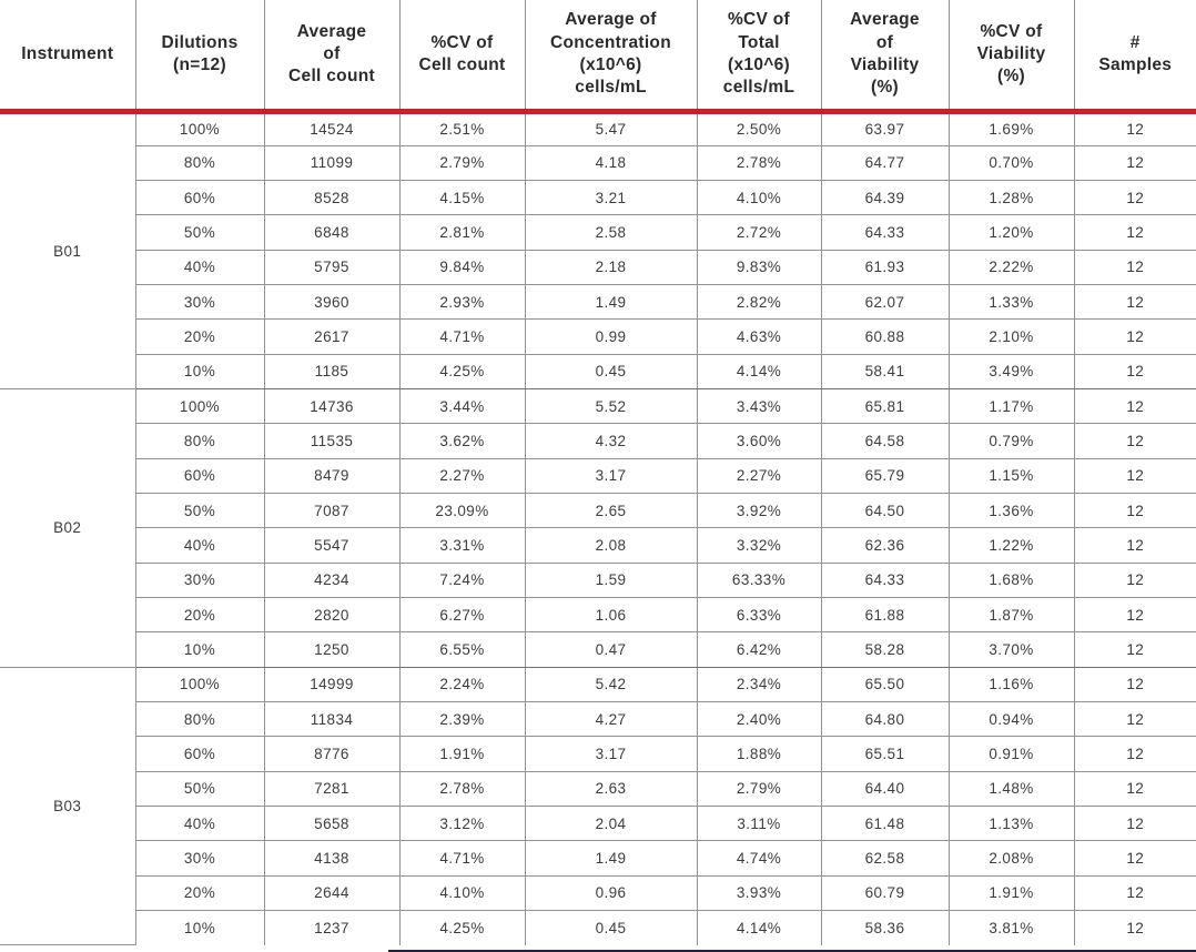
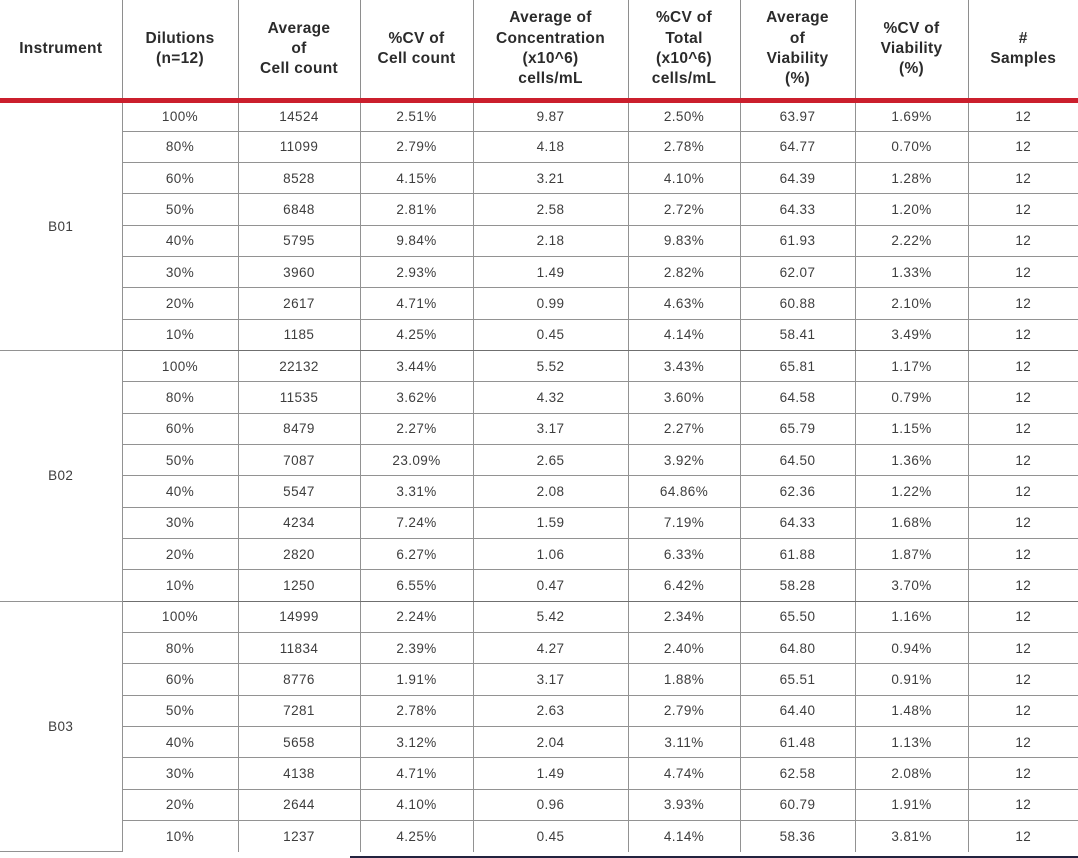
  Instrument	Dilutions (n=12)	Average of Cell count	%CV of Cell count	Average of Concentration (x10^6) cells/mL	%CV of Total (x10^6) cells/mL	Average of Viability (%)	%CV of Viability (%)	# Samples
- B01	100%	14524	2.51%	5.47	2.50%	63.97	1.69%	12
+ B01	100%	14524	2.51%	9.87	2.50%	63.97	1.69%	12
  80%	11099	2.79%	4.18	2.78%	64.77	0.70%	12
  60%	8528	4.15%	3.21	4.10%	64.39	1.28%	12
  50%	6848	2.81%	2.58	2.72%	64.33	1.20%	12
  40%	5795	9.84%	2.18	9.83%	61.93	2.22%	12
  30%	3960	2.93%	1.49	2.82%	62.07	1.33%	12
  20%	2617	4.71%	0.99	4.63%	60.88	2.10%	12
  10%	1185	4.25%	0.45	4.14%	58.41	3.49%	12
- B02	100%	14736	3.44%	5.52	3.43%	65.81	1.17%	12
+ B02	100%	22132	3.44%	5.52	3.43%	65.81	1.17%	12
  80%	11535	3.62%	4.32	3.60%	64.58	0.79%	12
  60%	8479	2.27%	3.17	2.27%	65.79	1.15%	12
  50%	7087	23.09%	2.65	3.92%	64.50	1.36%	12
- 40%	5547	3.31%	2.08	3.32%	62.36	1.22%	12
+ 40%	5547	3.31%	2.08	64.86%	62.36	1.22%	12
- 30%	4234	7.24%	1.59	63.33%	64.33	1.68%	12
+ 30%	4234	7.24%	1.59	7.19%	64.33	1.68%	12
  20%	2820	6.27%	1.06	6.33%	61.88	1.87%	12
  10%	1250	6.55%	0.47	6.42%	58.28	3.70%	12
  B03	100%	14999	2.24%	5.42	2.34%	65.50	1.16%	12
  80%	11834	2.39%	4.27	2.40%	64.80	0.94%	12
  60%	8776	1.91%	3.17	1.88%	65.51	0.91%	12
  50%	7281	2.78%	2.63	2.79%	64.40	1.48%	12
  40%	5658	3.12%	2.04	3.11%	61.48	1.13%	12
  30%	4138	4.71%	1.49	4.74%	62.58	2.08%	12
  20%	2644	4.10%	0.96	3.93%	60.79	1.91%	12
  10%	1237	4.25%	0.45	4.14%	58.36	3.81%	12
